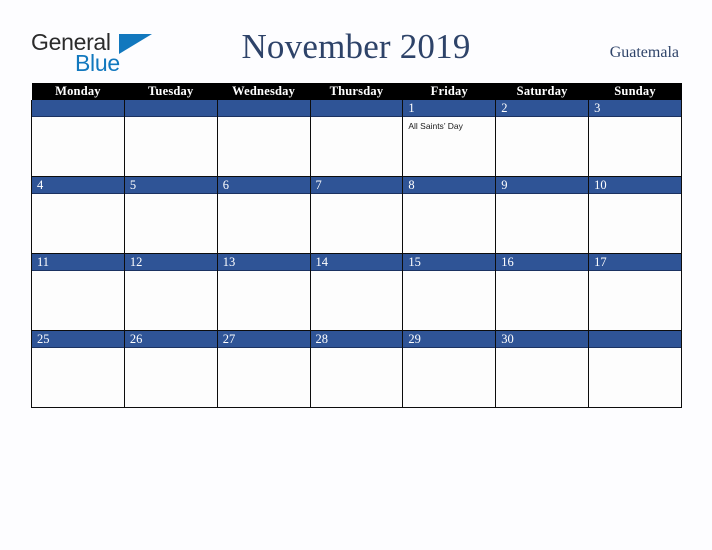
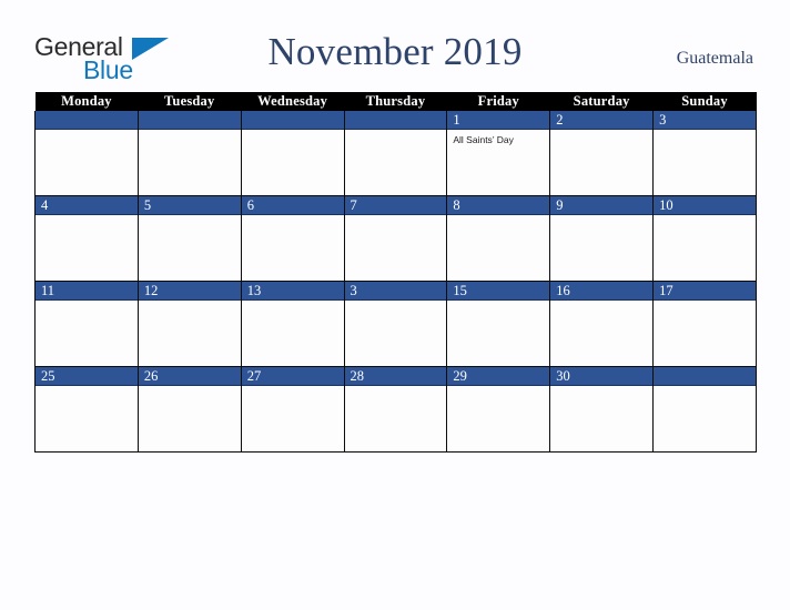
  General
  Blue
  November 2019
  Guatemala
  Monday	Tuesday	Wednesday	Thursday	Friday	Saturday	Sunday
  				1All Saints’ Day	2	3
  4	5	6	7	8	9	10
- 11	12	13	14	15	16	17
+ 11	12	13	3	15	16	17
  25	26	27	28	29	30
